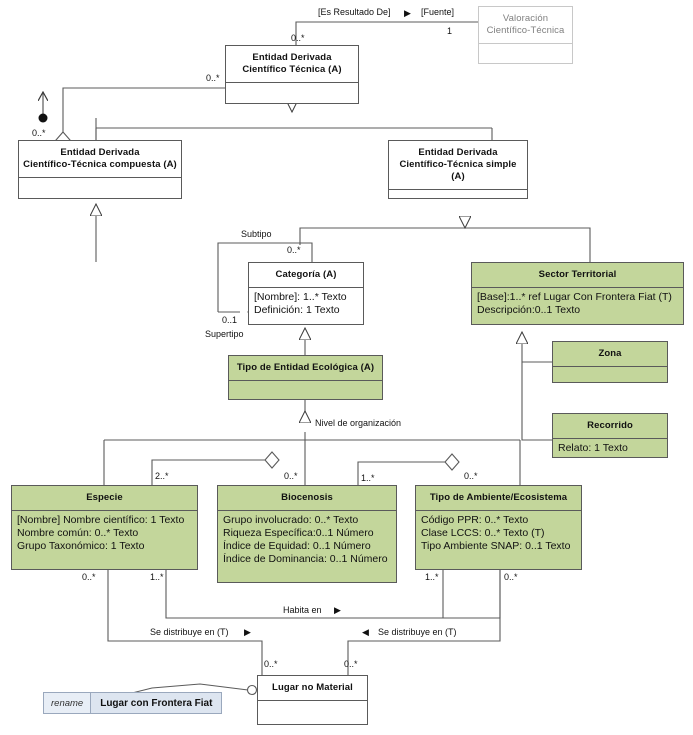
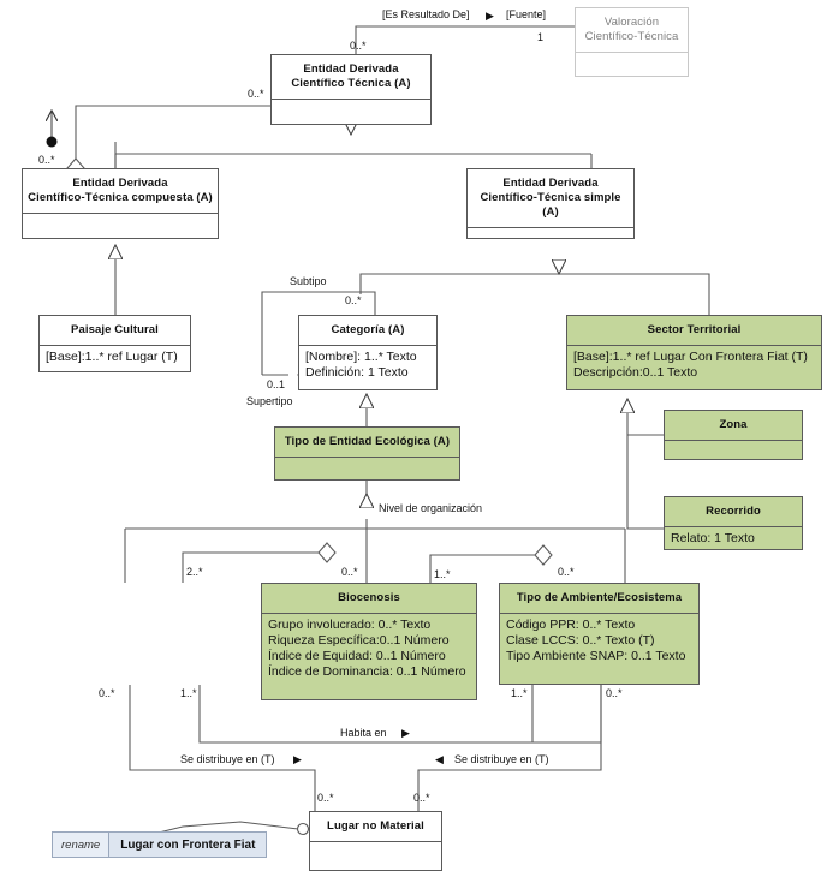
  Valoración
  Científico-Técnica
  Entidad Derivada
  Científico Técnica (A)
  Entidad Derivada
  Científico-Técnica compuesta (A)
  Entidad Derivada
  Científico-Técnica simple (A)
+ Paisaje Cultural
+ [Base]:1..* ref Lugar (T)
  Categoría (A)
  [Nombre]: 1..* Texto
  Definición: 1 Texto
  Sector Territorial
  [Base]:1..* ref Lugar Con Frontera Fiat (T)
  Descripción:0..1 Texto
  Tipo de Entidad Ecológica (A)
  Zona
  Recorrido
  Relato: 1 Texto
- Especie
- [Nombre] Nombre científico: 1 Texto
- Nombre común: 0..* Texto
- Grupo Taxonómico: 1 Texto
  Biocenosis
  Grupo involucrado: 0..* Texto
  Riqueza Específica:0..1 Número
  Índice de Equidad: 0..1 Número
  Índice de Dominancia: 0..1 Número
  Tipo de Ambiente/Ecosistema
  Código PPR: 0..* Texto
  Clase LCCS: 0..* Texto (T)
  Tipo Ambiente SNAP: 0..1 Texto
  Lugar no Material
  rename
  Lugar con Frontera Fiat
  [Es Resultado De]
  ▶
  [Fuente]
  1
  0..*
  0..*
  0..*
  Subtipo
  0..*
  0..1
  Supertipo
  Nivel de organización
  2..*
  0..*
  1..*
  0..*
  0..*
  1..*
  1..*
  0..*
  Habita en
  ▶
  Se distribuye en (T)
  ▶
  ◀
  Se distribuye en (T)
  0..*
  0..*
